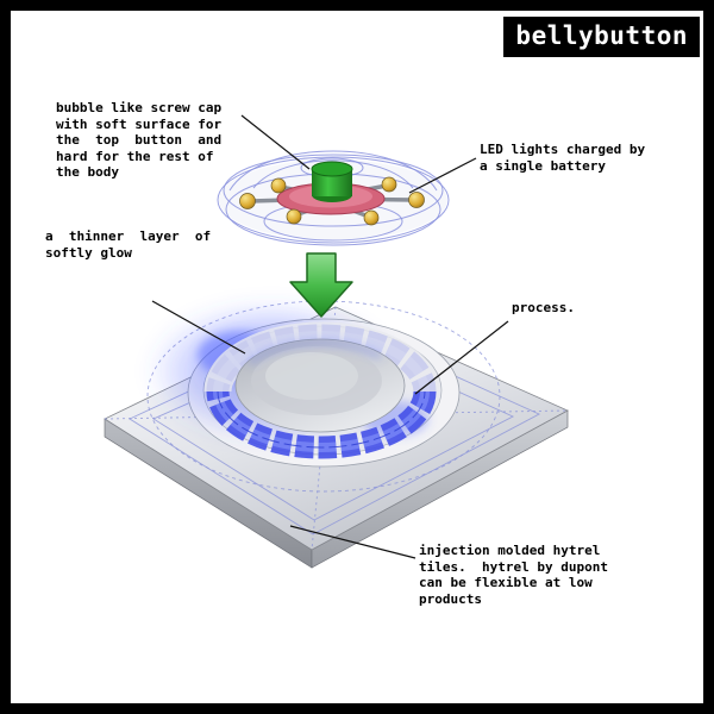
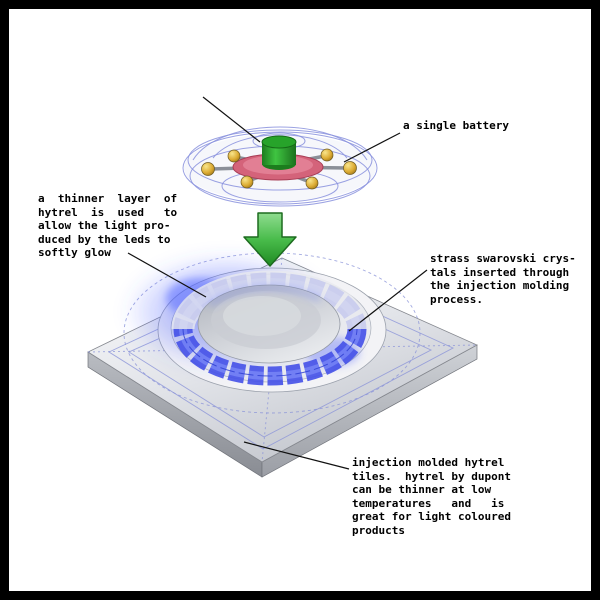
- bubble like screw cap
- with soft surface for
- the top button and
- hard for the rest of
- the body
- LED lights charged by
  a single battery
  a thinner layer of
+ hytrel is used to
+ allow the light pro-
+ duced by the leds to
  softly glow
+ strass swarovski crys-
+ tals inserted through
+ the injection molding
  process.
  injection molded hytrel
  tiles. hytrel by dupont
- can be flexible at low
+ can be thinner at low
+ temperatures and is
+ great for light coloured
  products
- bellybutton
